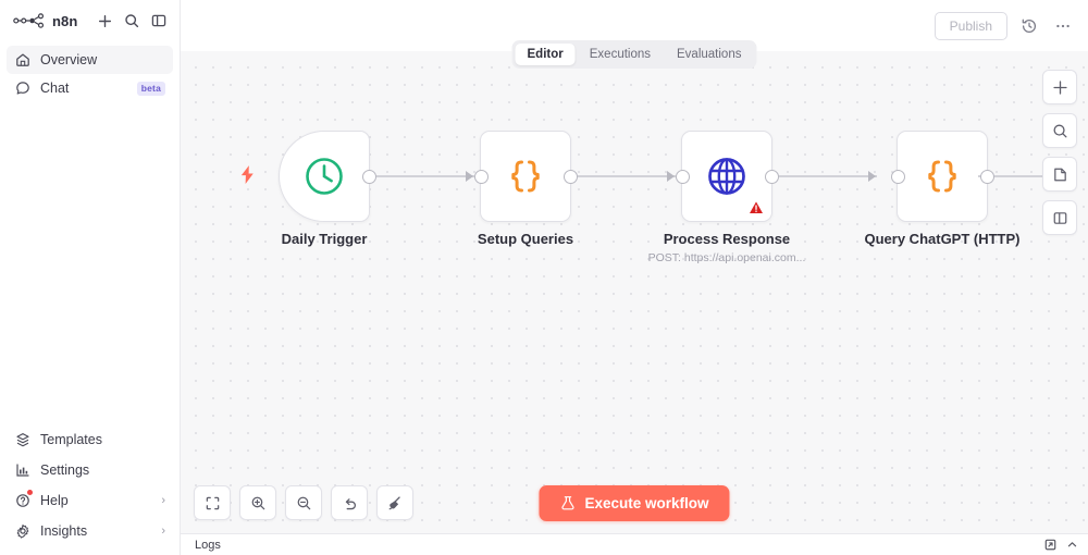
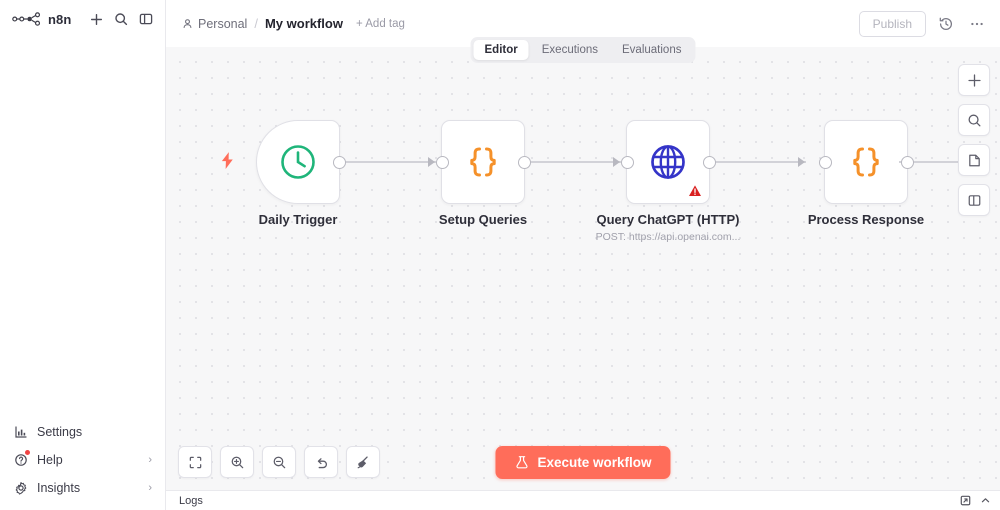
  n8n
- Overview
- Chat
- beta
- Templates
  Settings
  Help
  ›
  Insights
  ›
+ Personal
+ /
+ My workflow
+ + Add tag
  Publish
  Editor
  Executions
  Evaluations
  Daily Trigger
  Setup Queries
- Process Response
+ Query ChatGPT (HTTP)
  POST: https://api.openai.com...
- Query ChatGPT (HTTP)
+ Process Response
  Execute workflow
  Logs
